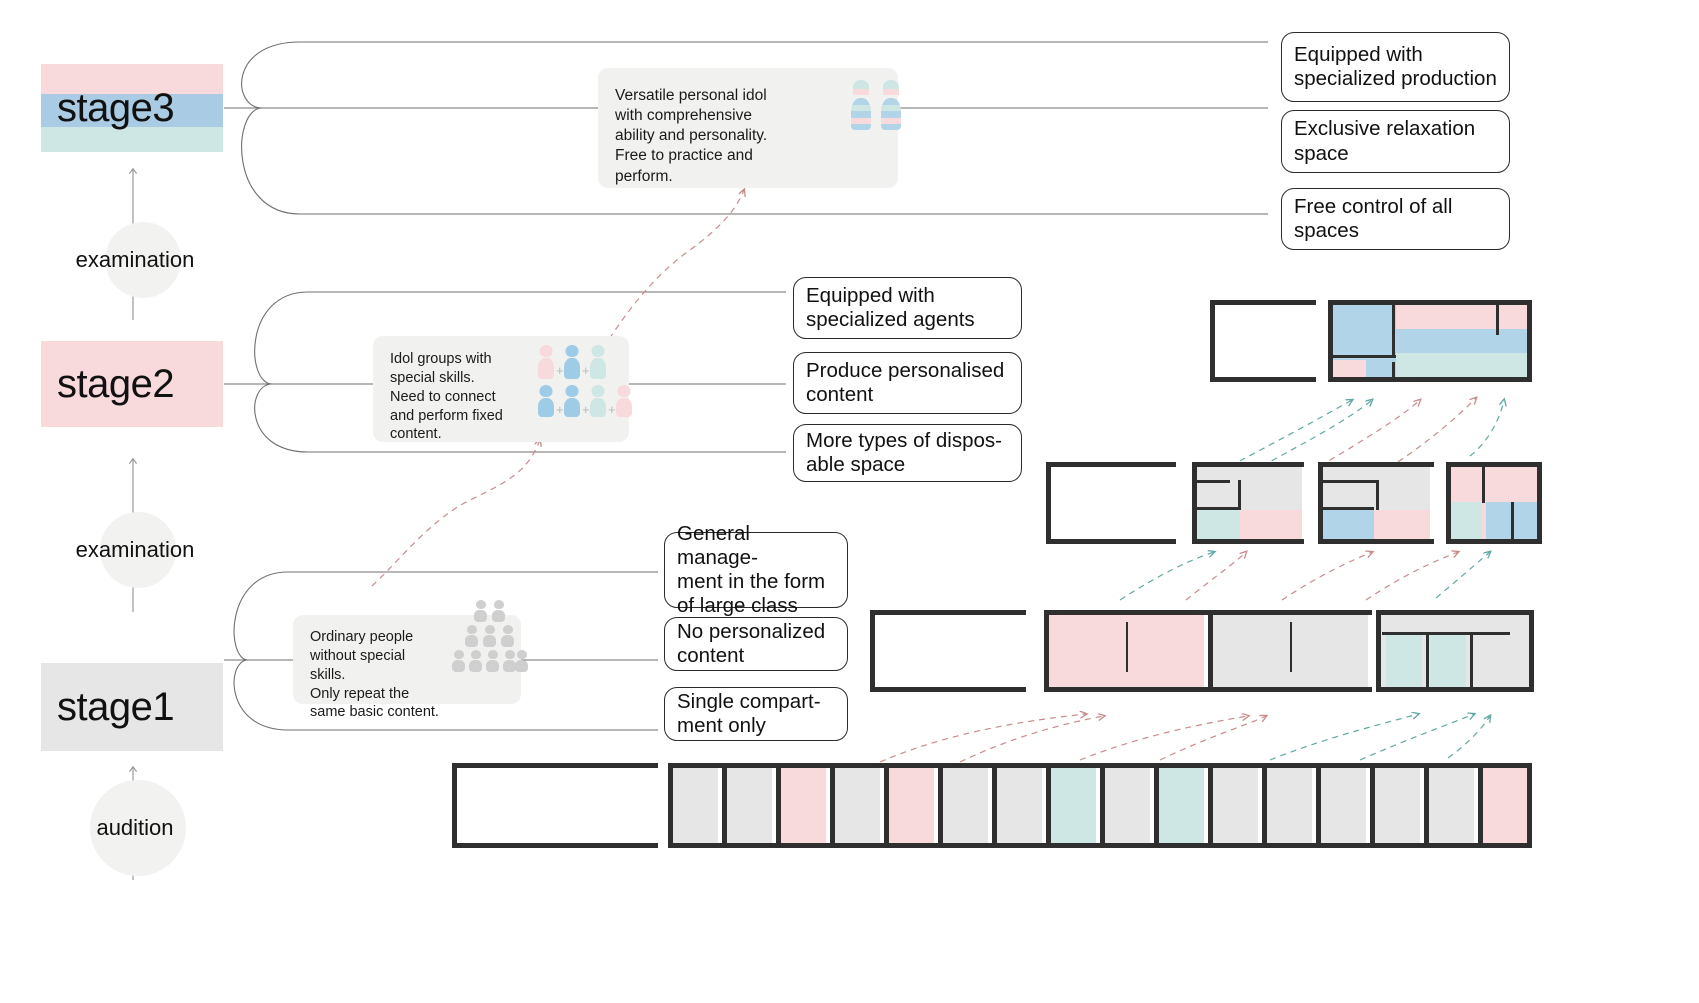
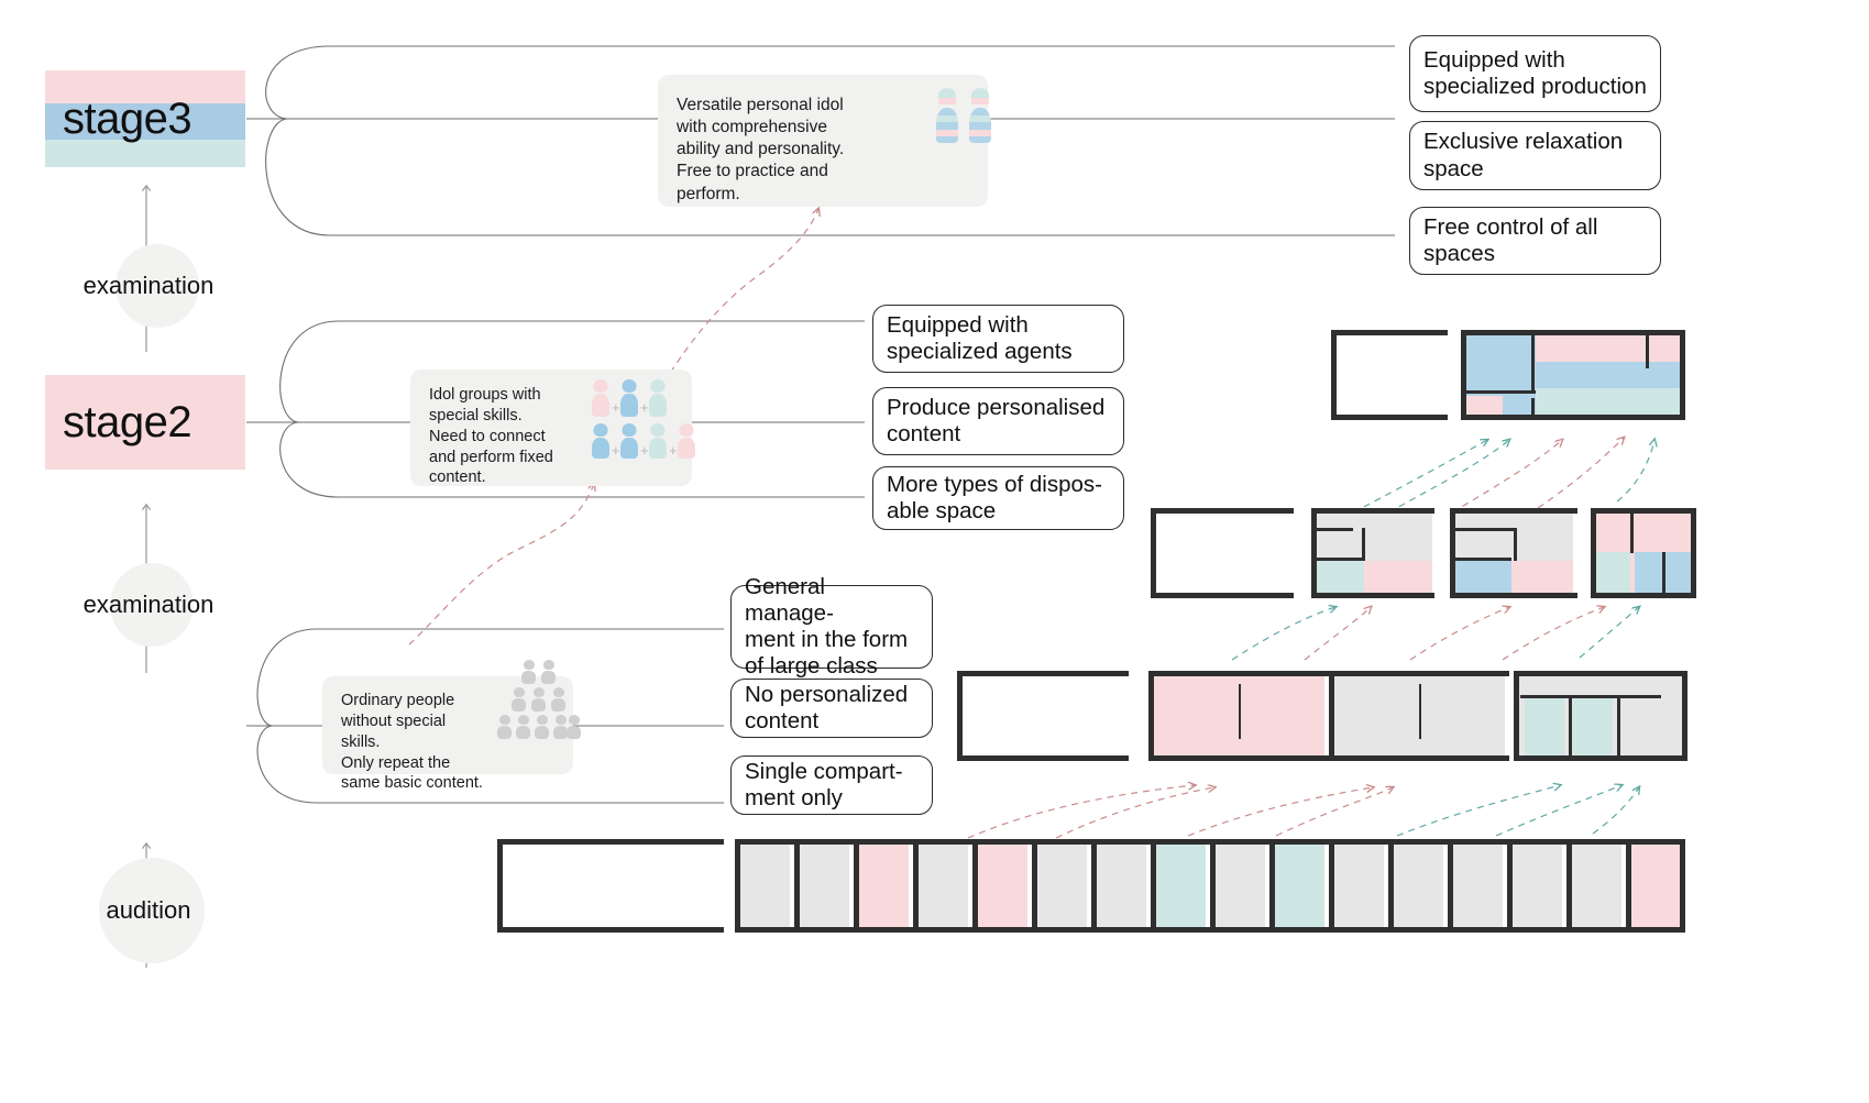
  stage3
  stage2
- stage1
  examination
  examination
  audition
  Versatile personal idol
  with comprehensive
  ability and personality.
  Free to practice and
  perform.
  Idol groups with
  special skills.
  Need to connect
  and perform fixed
  content.
  Ordinary people
  without special
  skills.
  Only repeat the
  same basic content.
  +
  +
  +
  +
  +
  Equipped with
  specialized production
  Exclusive relaxation
  space
  Free control of all
  spaces
  Equipped with
  specialized agents
  Produce personalised
  content
  More types of dispos-
  able space
  General manage-
  ment in the form
  of large class
  No personalized
  content
  Single compart-
  ment only
